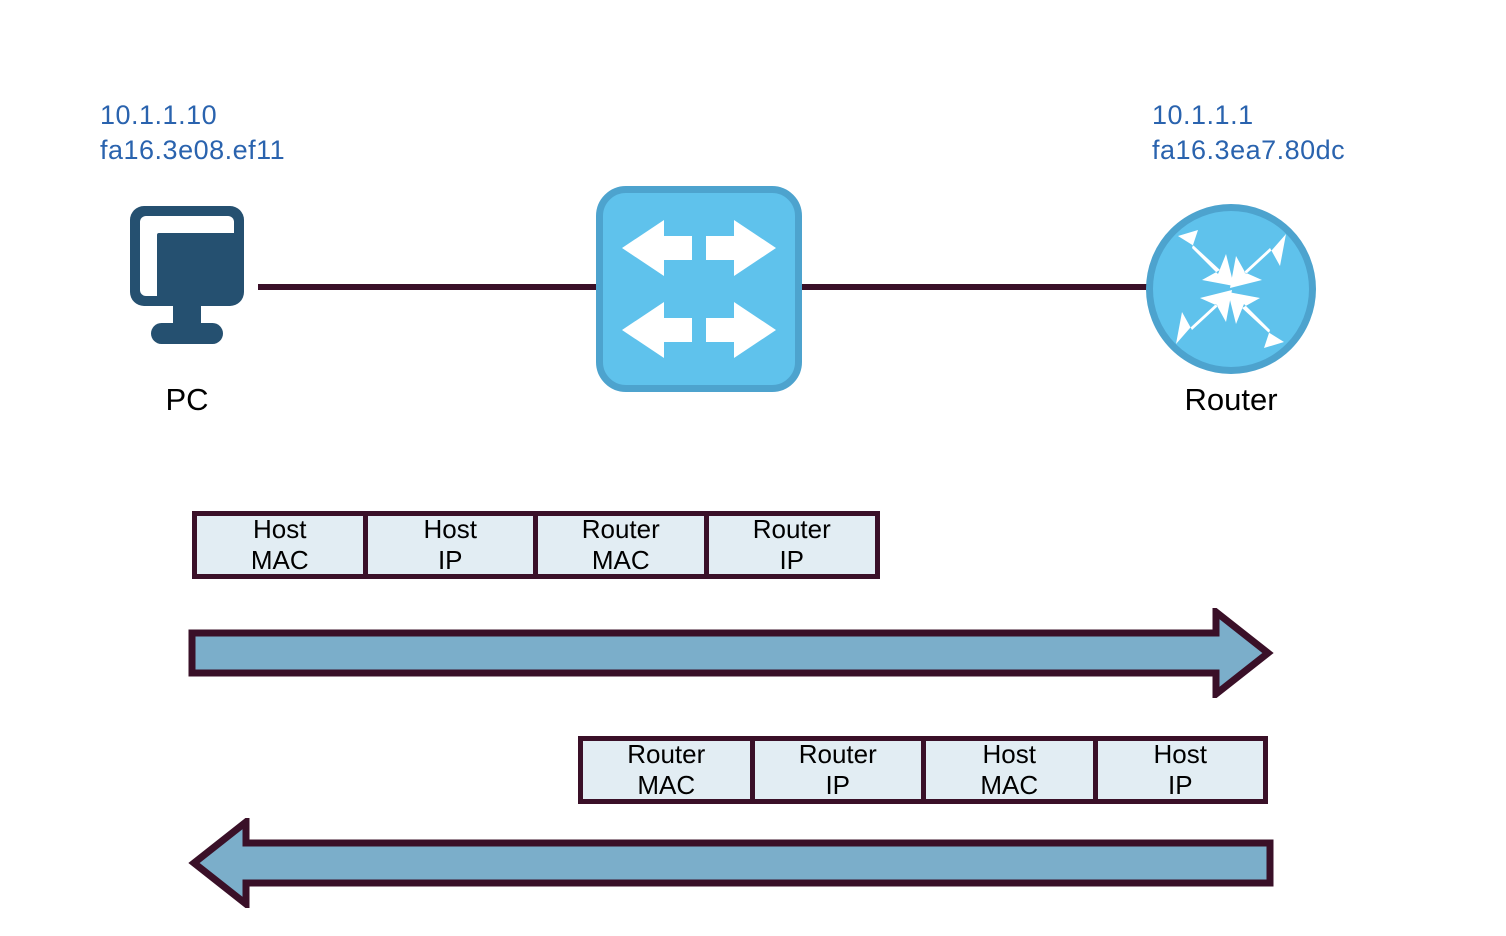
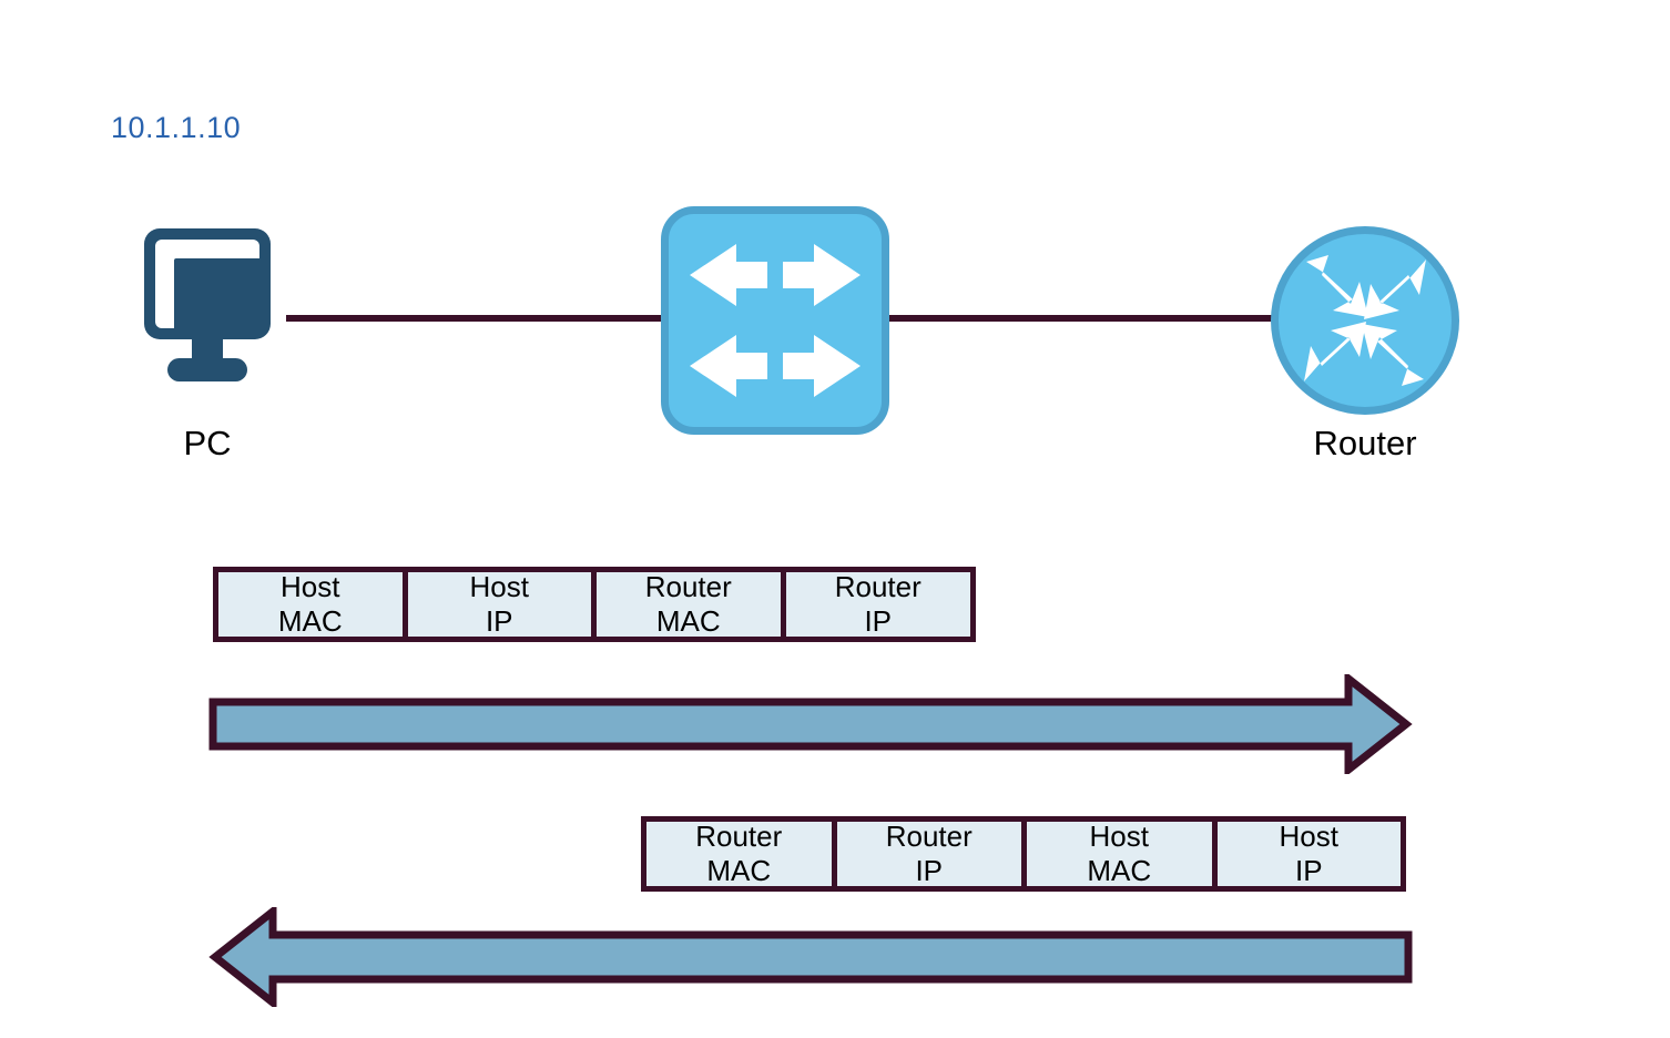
  10.1.1.10
- fa16.3e08.ef11
- 10.1.1.1
- fa16.3ea7.80dc
  PC
  Router
  Host
  MAC
  Host
  IP
  Router
  MAC
  Router
  IP
  Router
  MAC
  Router
  IP
  Host
  MAC
  Host
  IP
